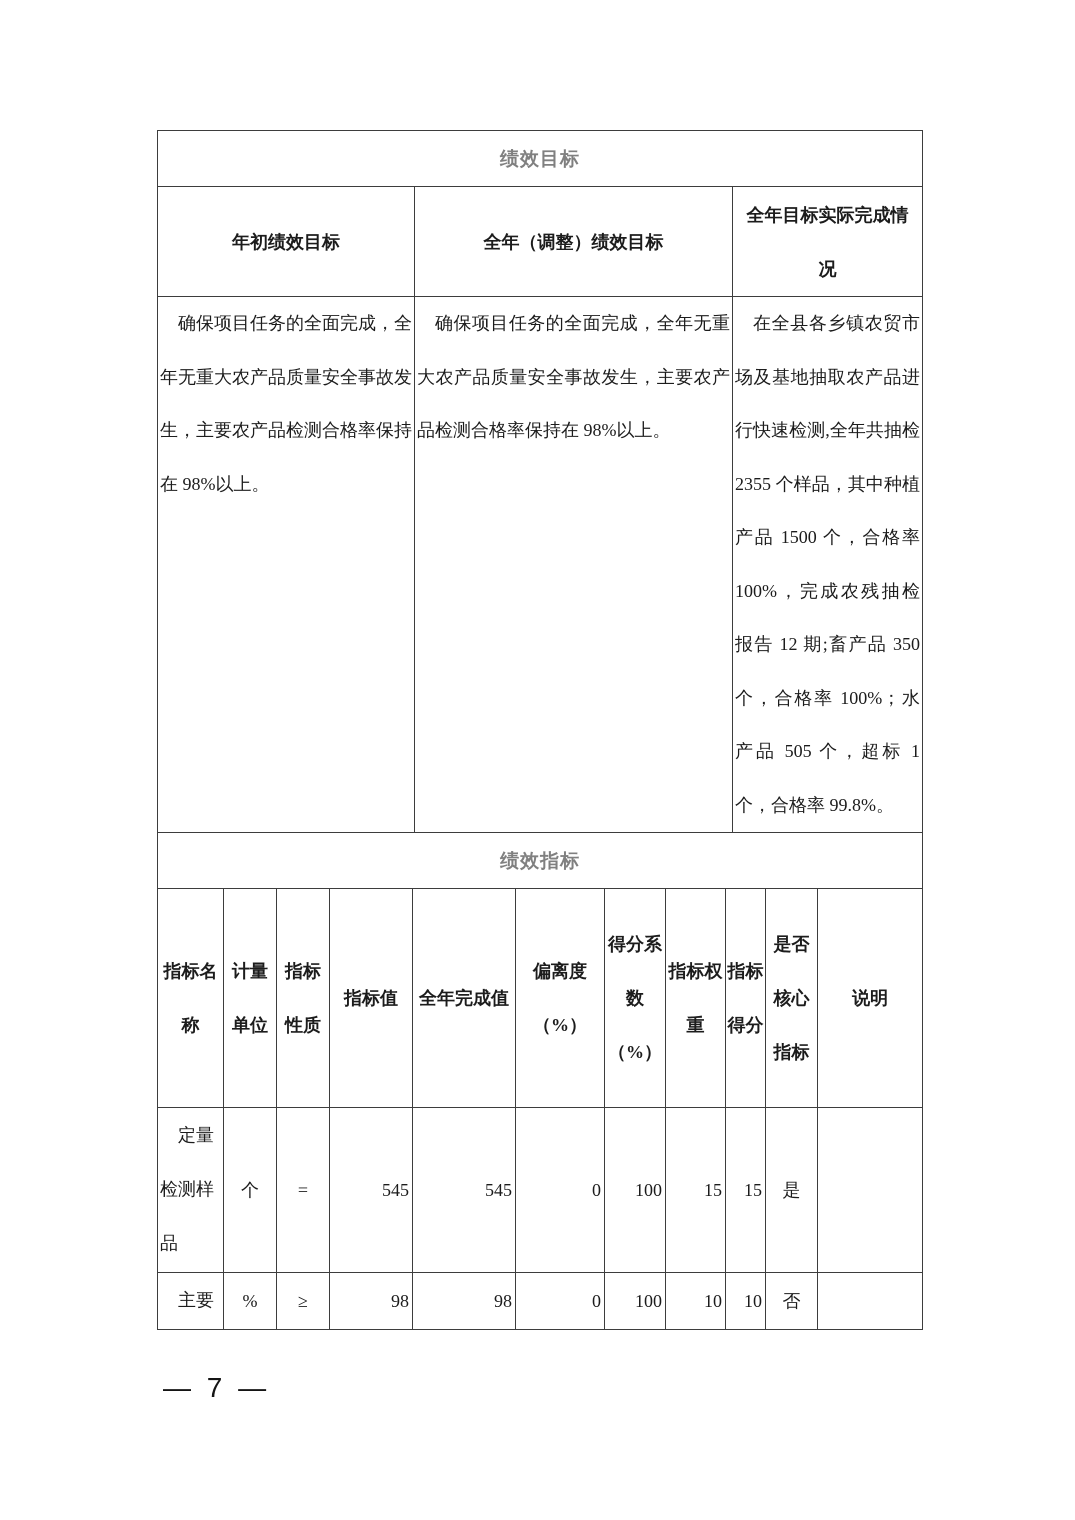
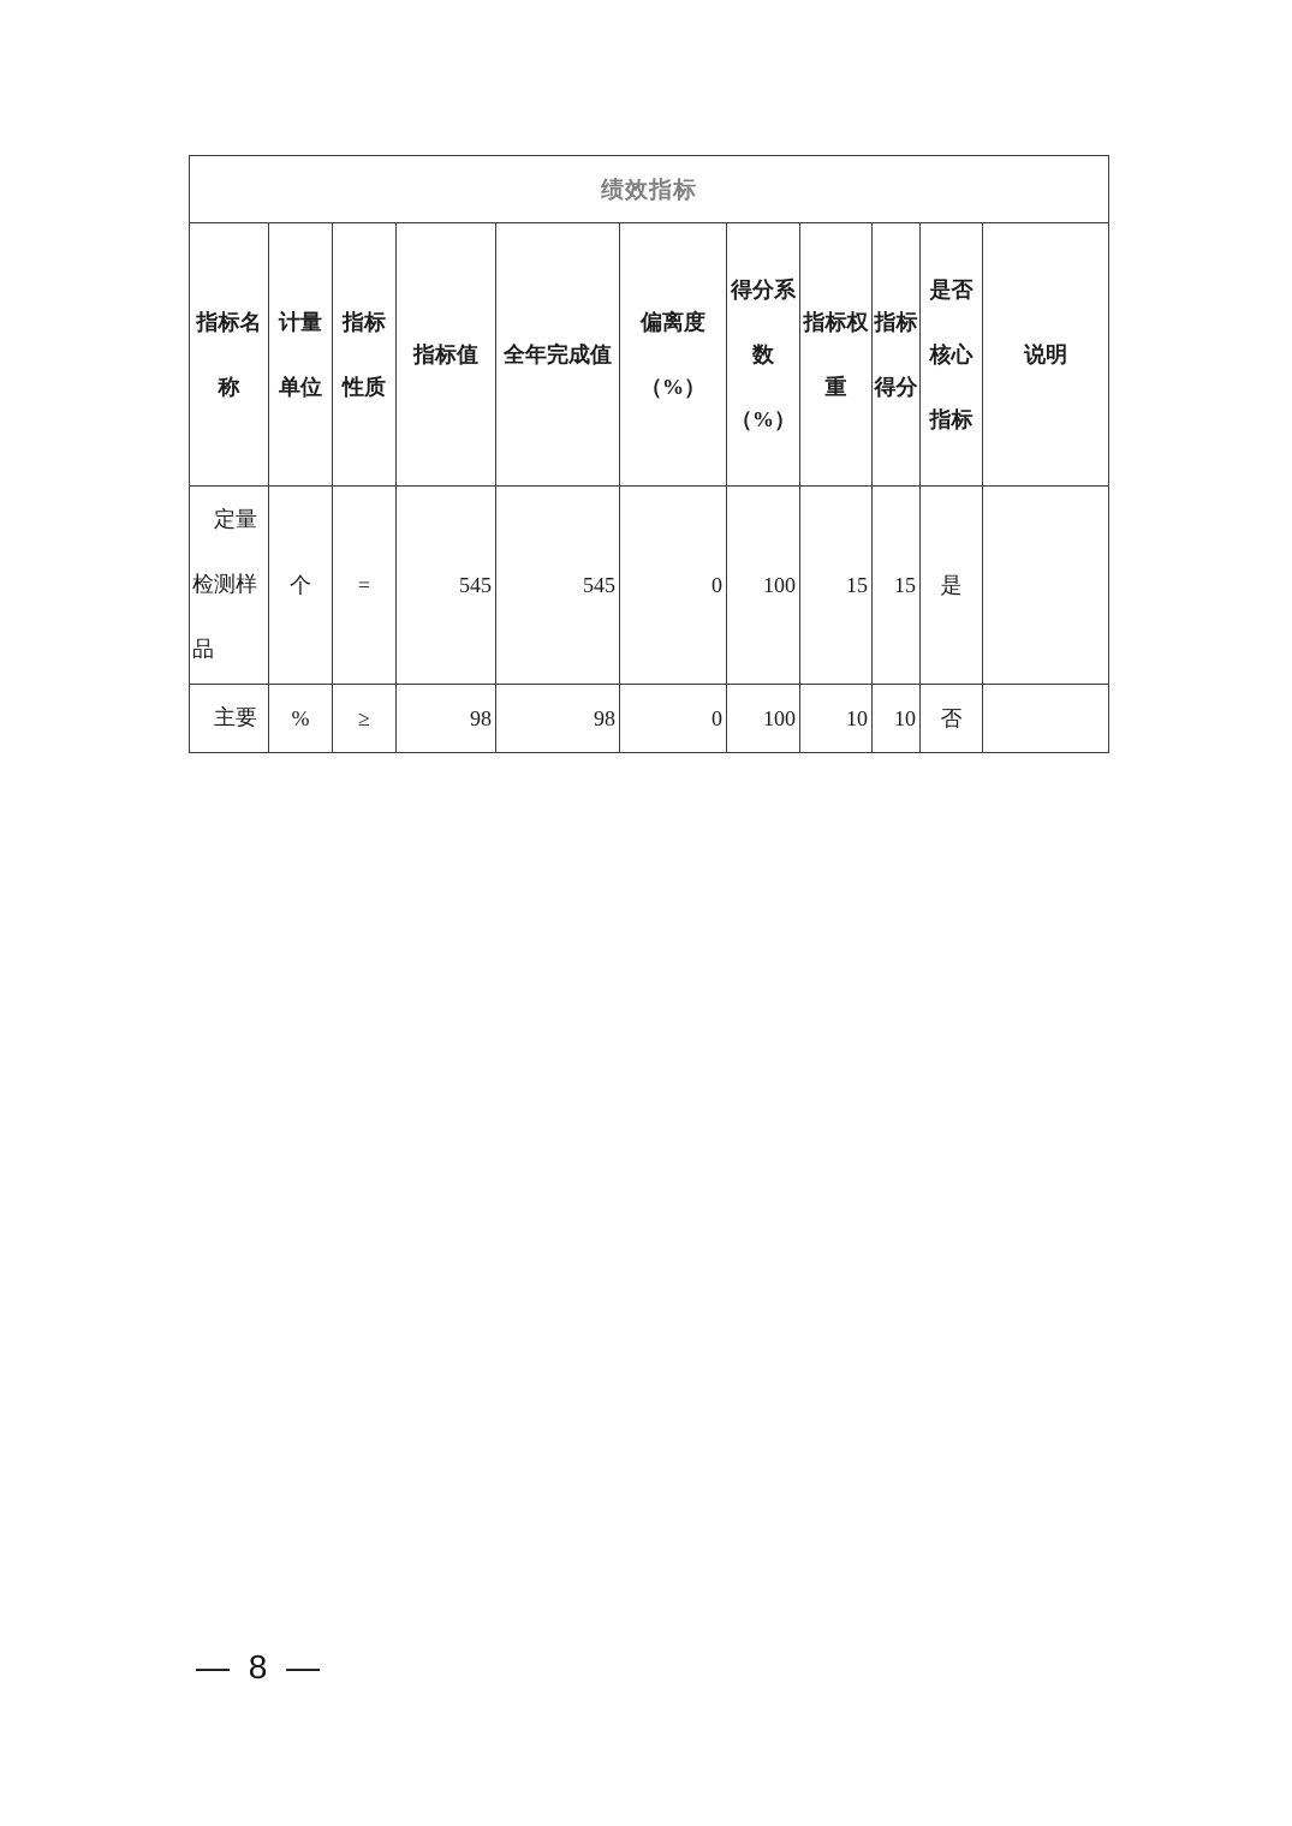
- 绩效目标
- 年初绩效目标	全年（调整）绩效目标	全年目标实际完成情况
- 确保项目任务的全面完成，全年无重大农产品质量安全事故发生，主要农产品检测合格率保持在 98%以上。	确保项目任务的全面完成，全年无重大农产品质量安全事故发生，主要农产品检测合格率保持在 98%以上。	在全县各乡镇农贸市场及基地抽取农产品进行快速检测,全年共抽检 2355 个样品，其中种植产品 1500 个，合格率 100%，完成农残抽检报告 12 期;畜产品 350 个，合格率 100%；水产品 505 个，超标 1 个，合格率 99.8%。
  绩效指标
  指标名称	计量单位	指标性质	指标值	全年完成值	偏离度（%）	得分系数（%）	指标权重	指标得分	是否核心指标	说明
  定量检测样品	个	=	545	545	0	100	15	15	是
  主要	%	≥	98	98	0	100	10	10	否
- — 7 —
+ — 8 —
